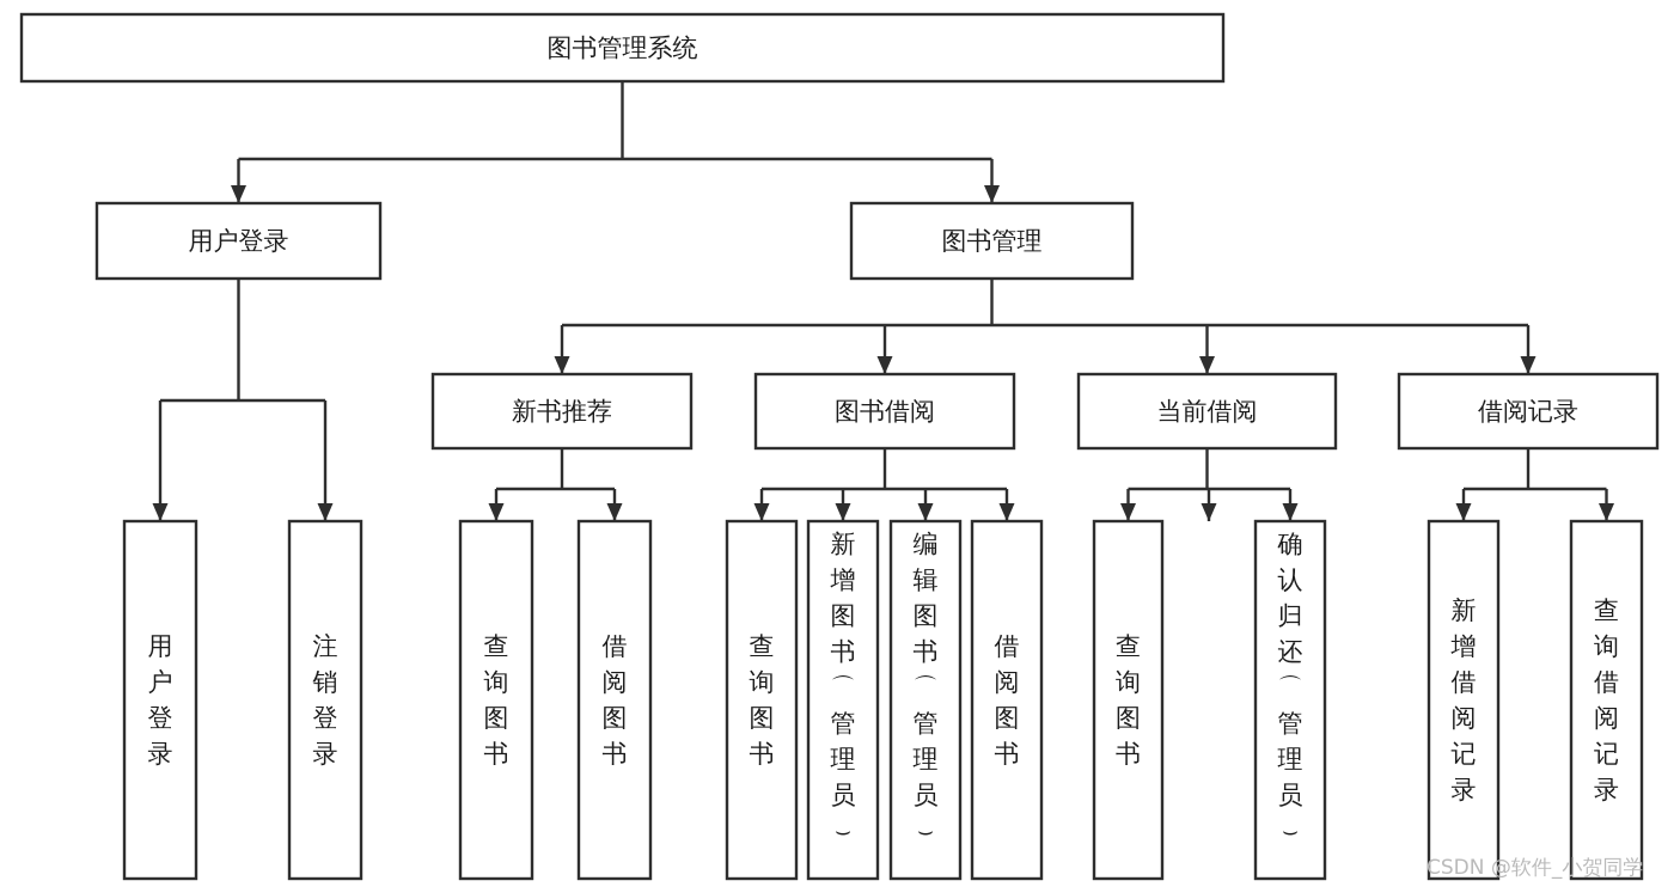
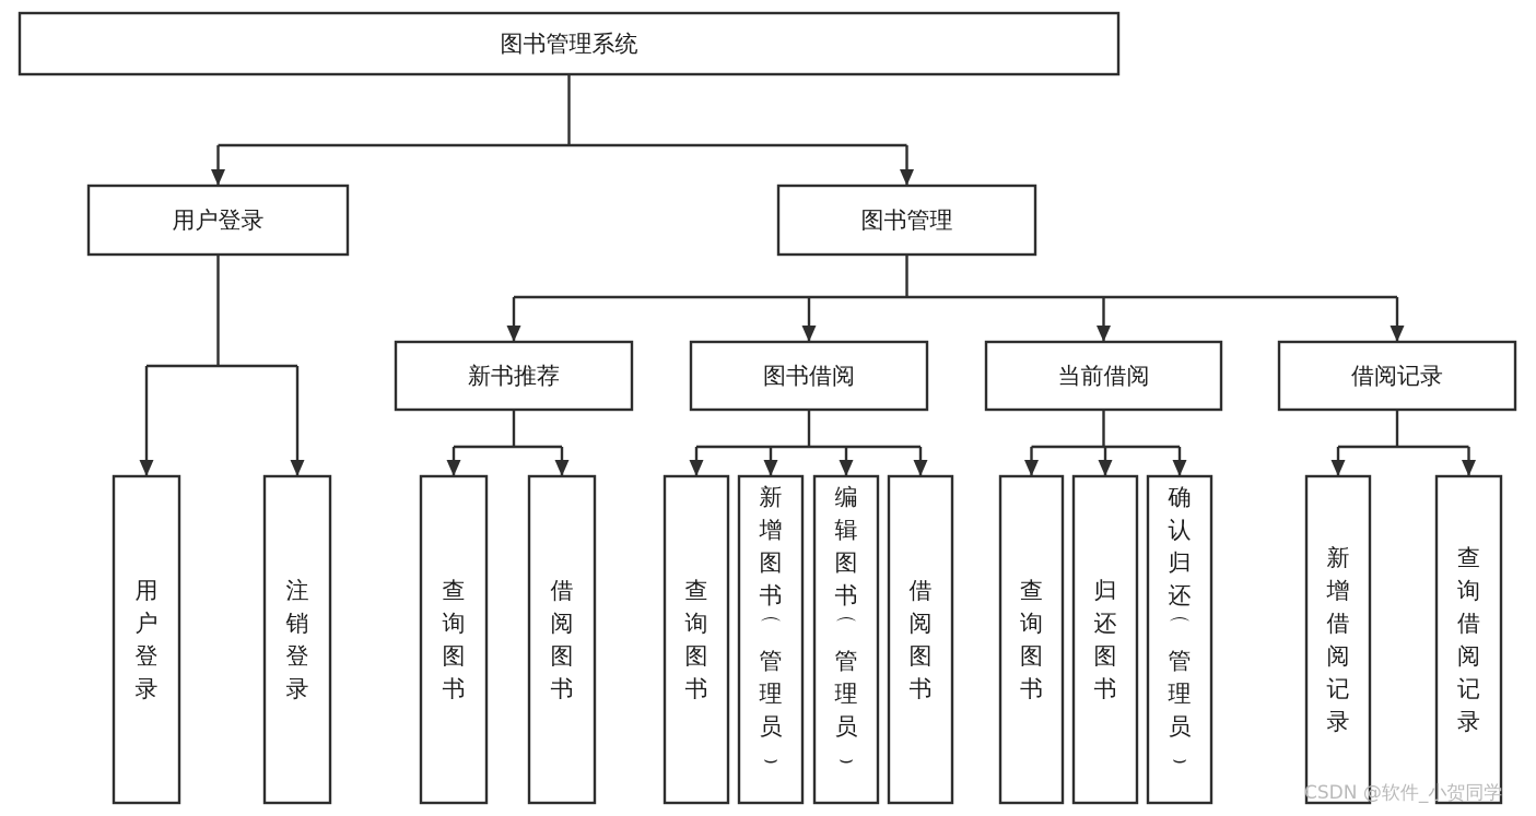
  图书管理系统
  用户登录
  图书管理
  新书推荐
  图书借阅
  当前借阅
  借阅记录
  用户登录
  注销登录
  查询图书
  借阅图书
  查询图书
  新增图书 ⌒ 管理员 ⌣
  编辑图书 ⌒ 管理员 ⌣
  借阅图书
  查询图书
+ 归还图书
  确认归还 ⌒ 管理员 ⌣
  新增借阅记录
  查询借阅记录
  CSDN @软件_小贺同学
